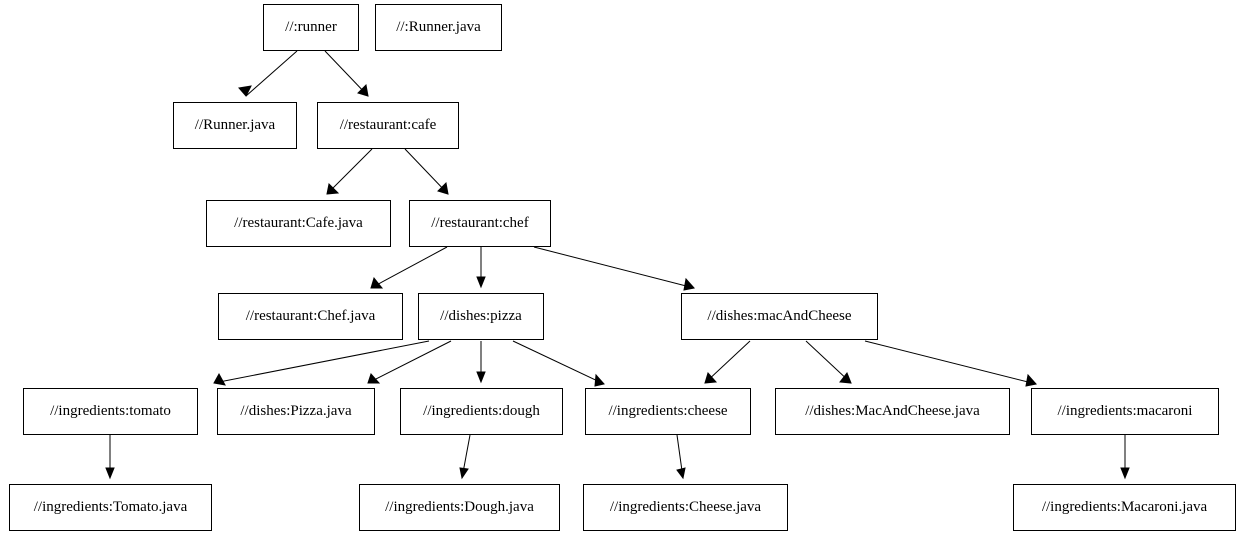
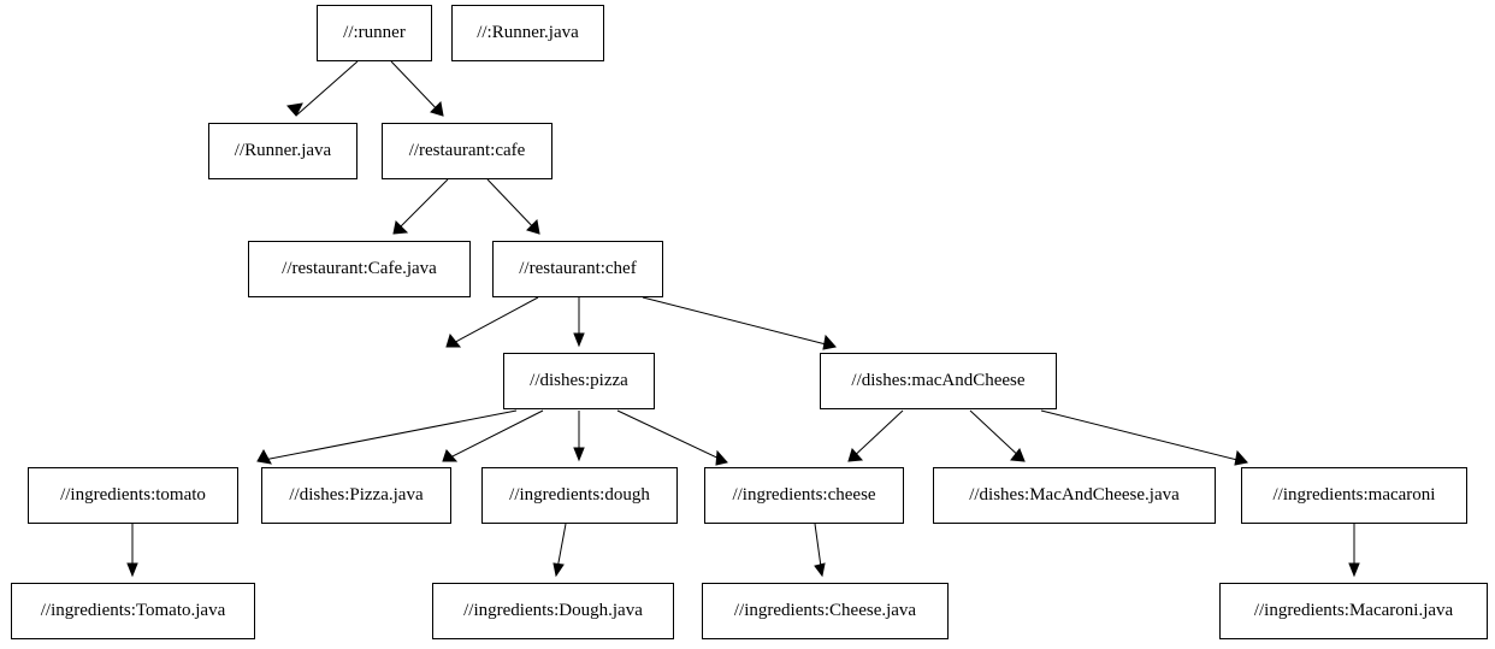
  //:runner
  //:Runner.java
  //Runner.java
  //restaurant:cafe
  //restaurant:Cafe.java
  //restaurant:chef
- //restaurant:Chef.java
  //dishes:pizza
  //dishes:macAndCheese
  //ingredients:tomato
  //dishes:Pizza.java
  //ingredients:dough
  //ingredients:cheese
  //dishes:MacAndCheese.java
  //ingredients:macaroni
  //ingredients:Tomato.java
  //ingredients:Dough.java
  //ingredients:Cheese.java
  //ingredients:Macaroni.java
